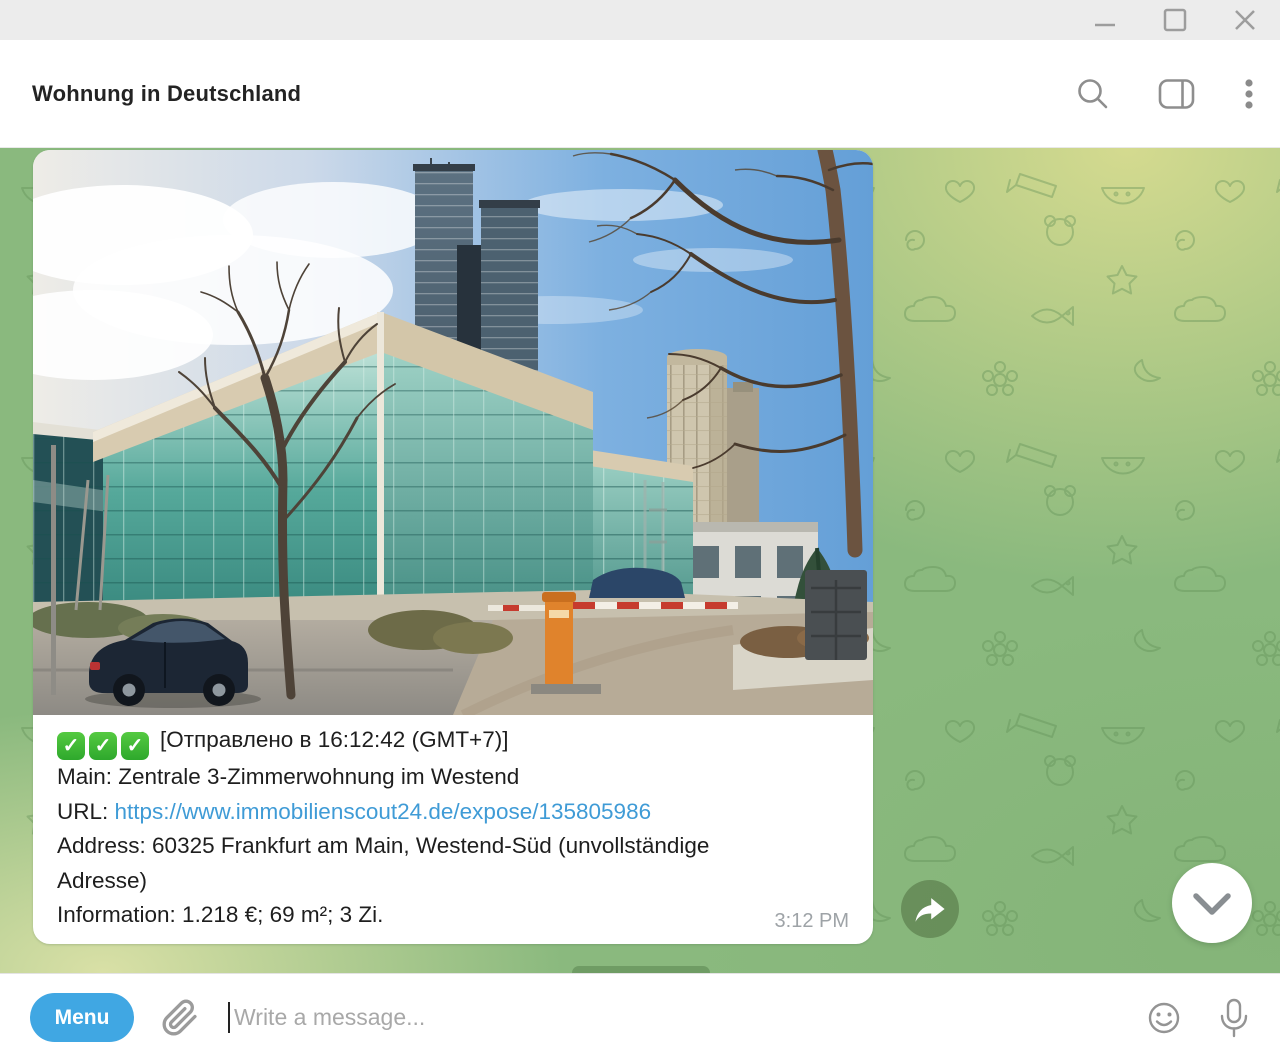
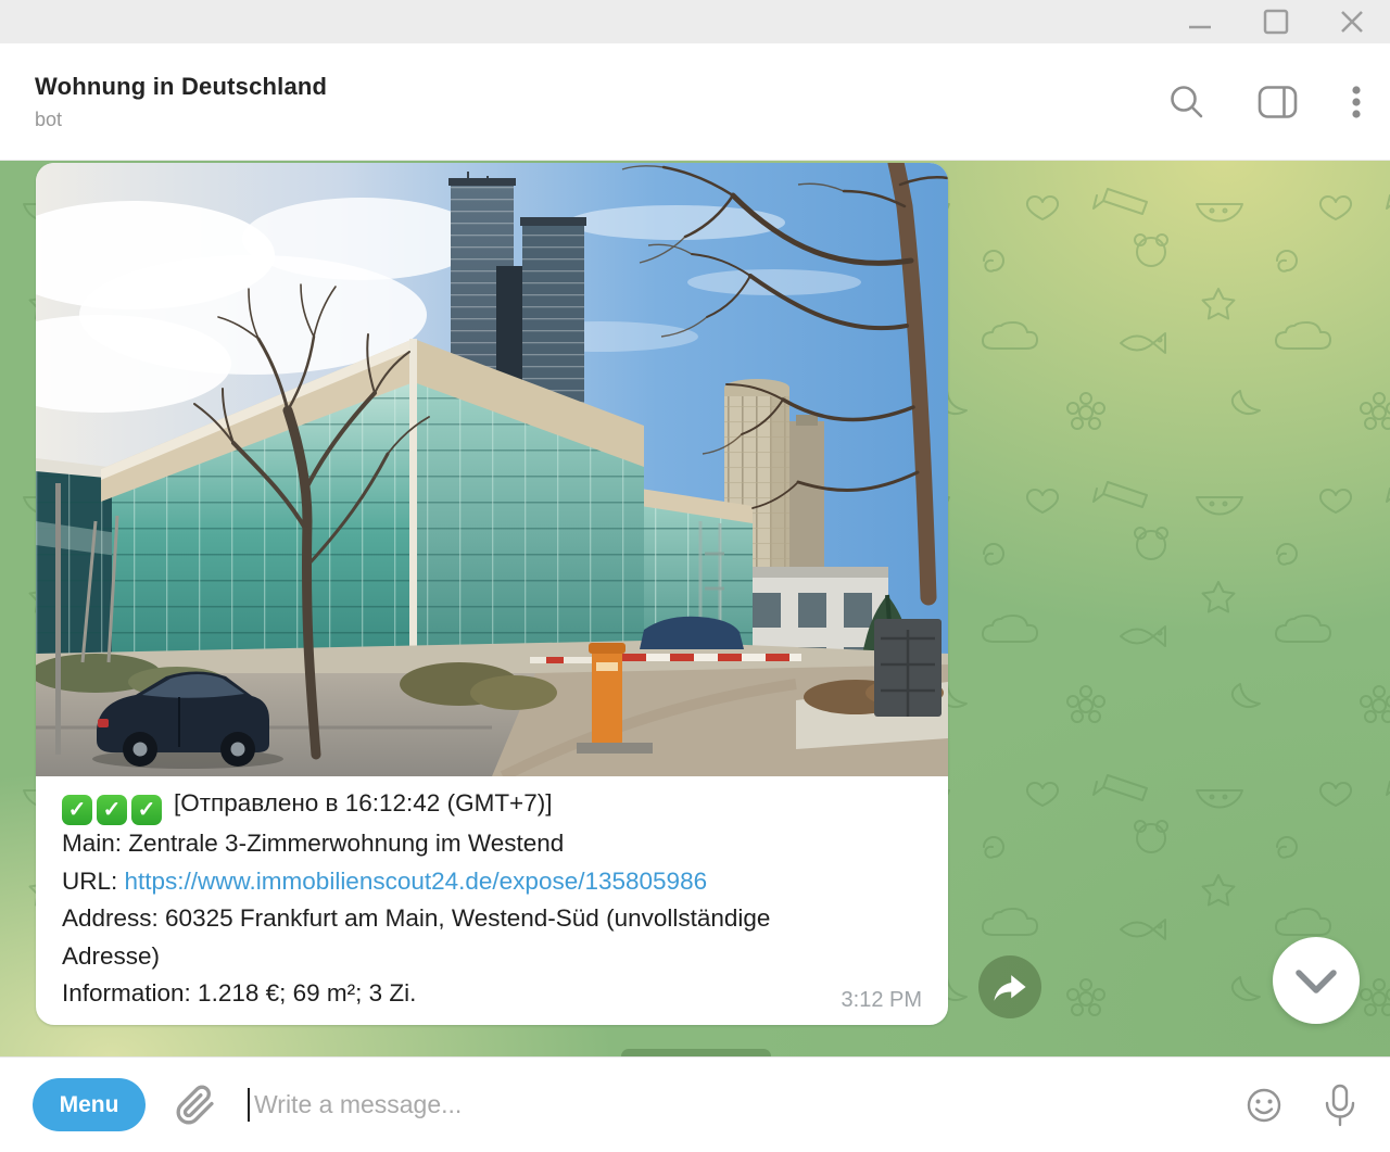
  Wohnung in Deutschland
+ bot
  ✓ ✓ ✓ [Отправлено в 16:12:42 (GMT+7)]
  Main: Zentrale 3-Zimmerwohnung im Westend
  URL: https://www.immobilienscout24.de/expose/135805986
  Address: 60325 Frankfurt am Main, Westend-Süd (unvollständige
  Adresse)
  Information: 1.218 €; 69 m²; 3 Zi.
  3:12 PM
  Menu
  Write a message...
